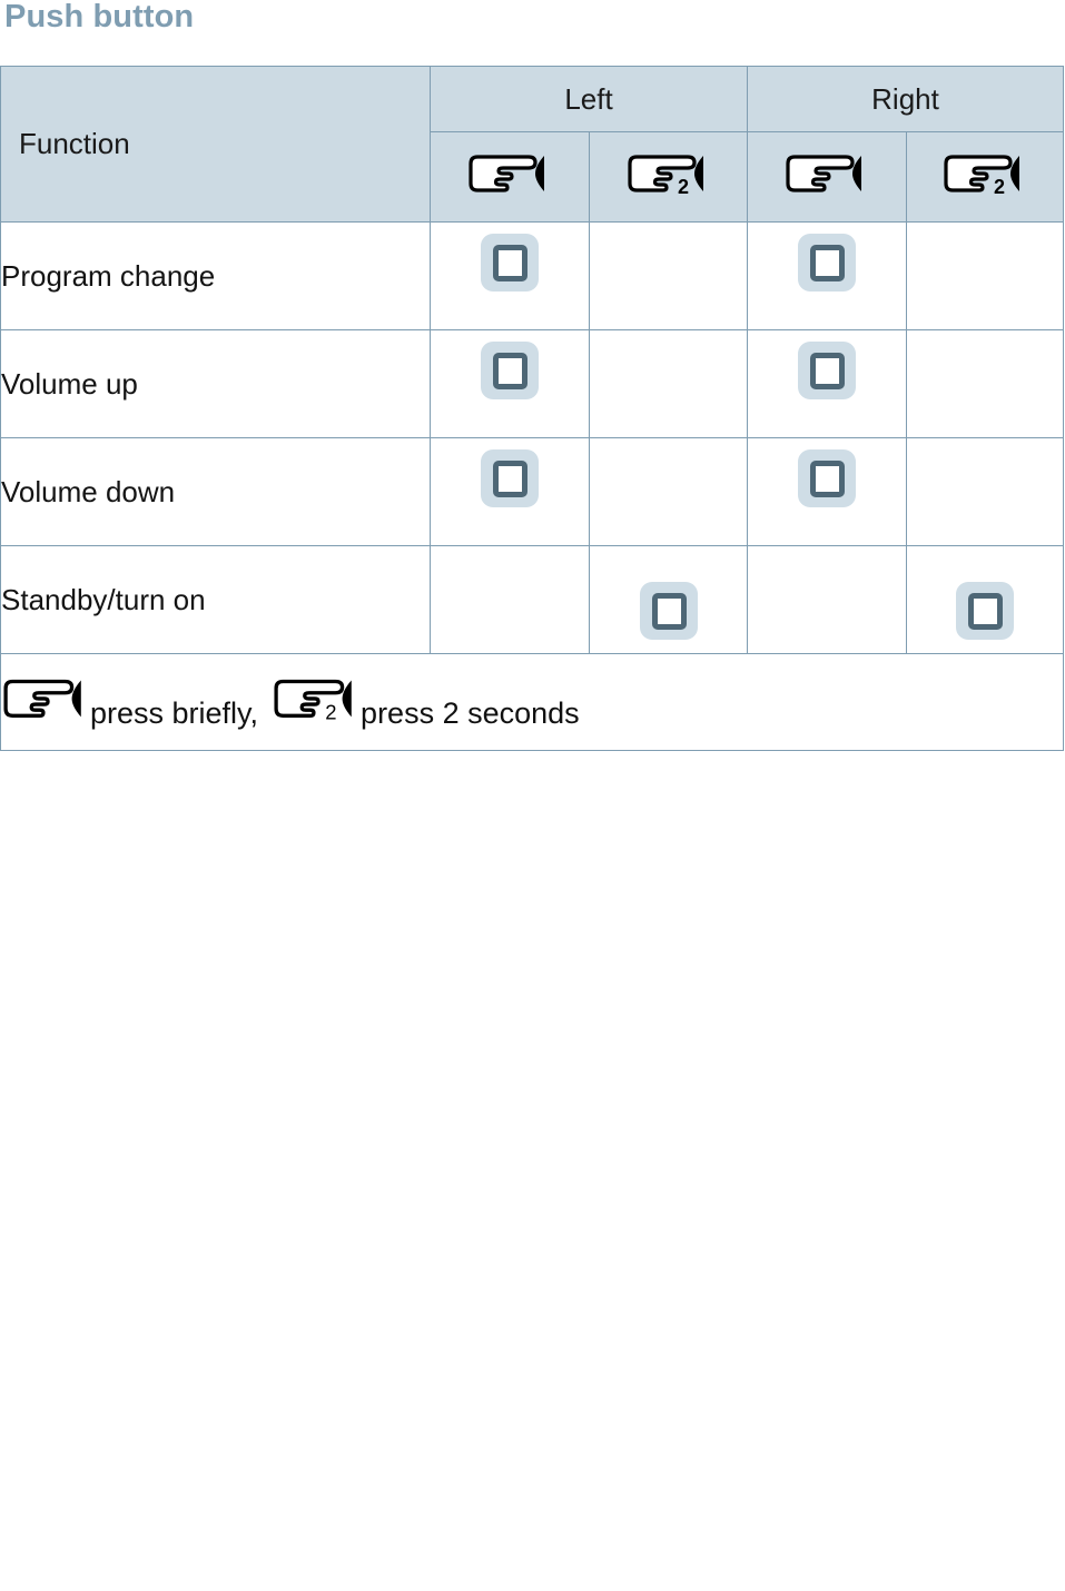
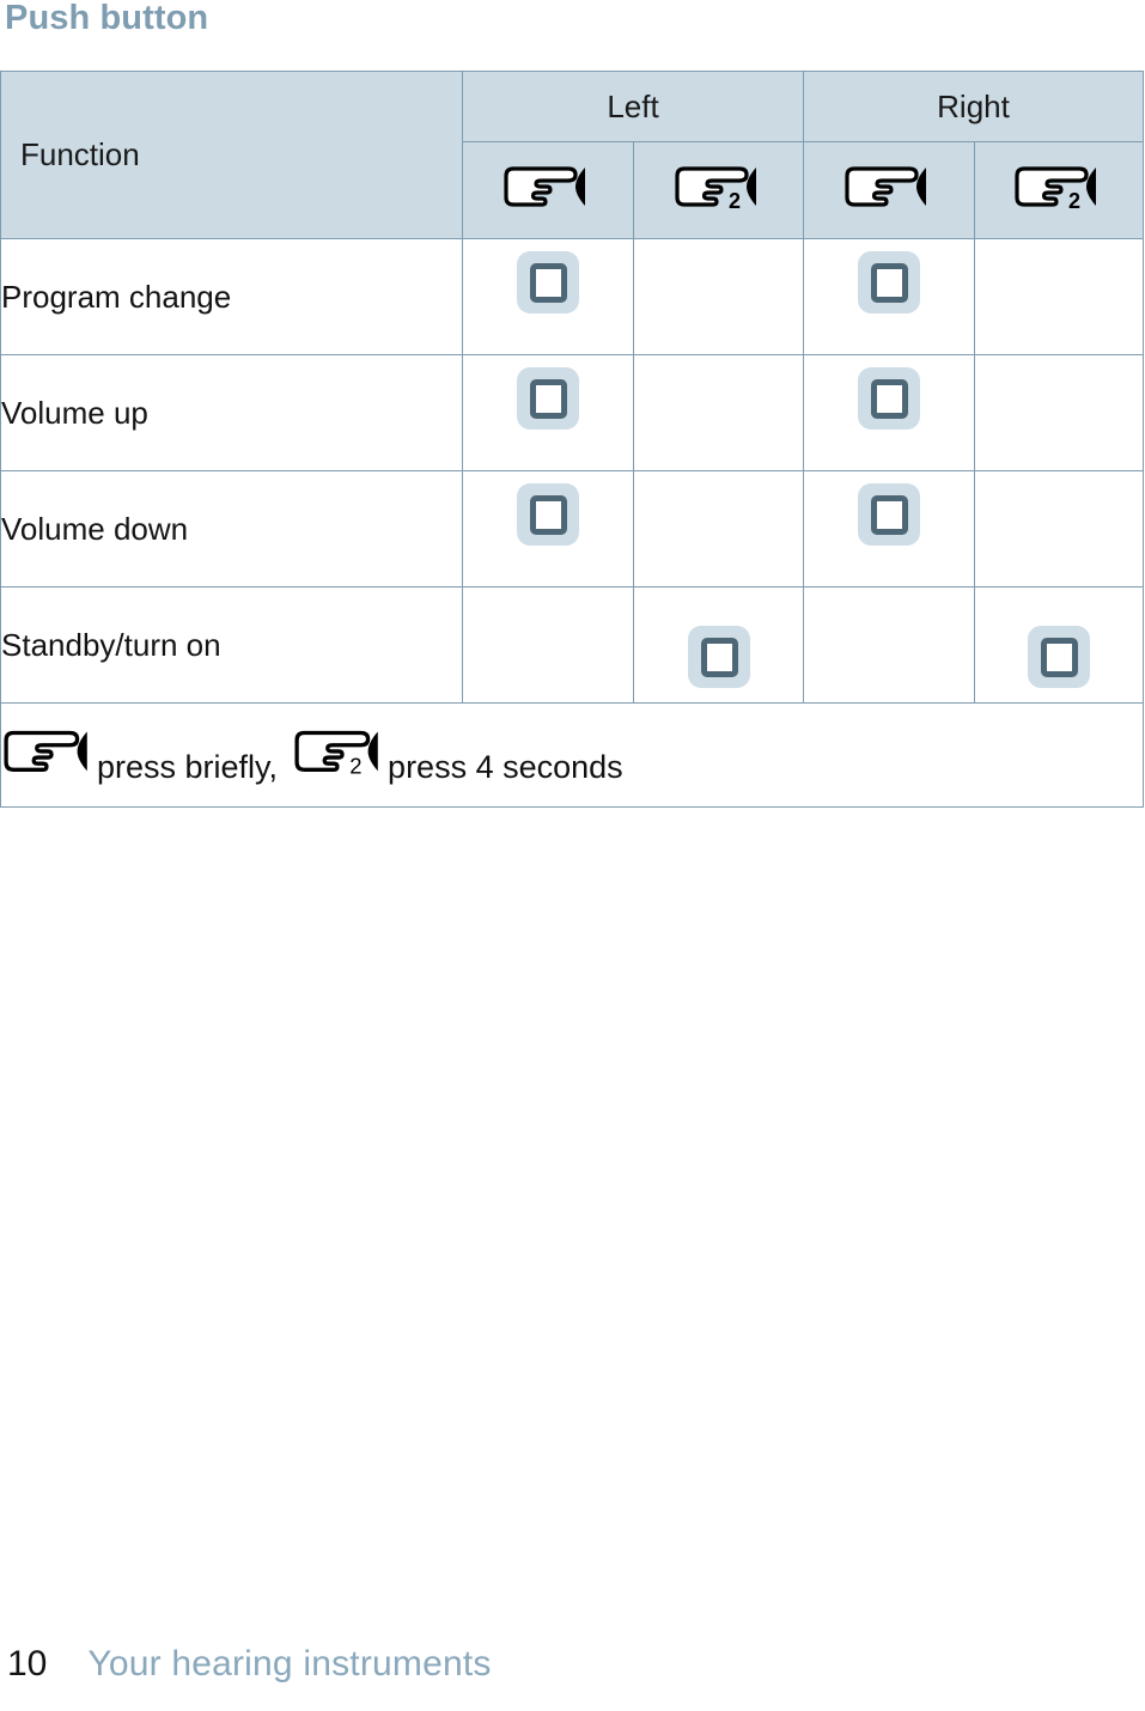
  Push button
  Function	Left	Right
  	2		2
  Program change
  Volume up
  Volume down
  Standby/turn on
- press briefly, 2 press 2 seconds
+ press briefly, 2 press 4 seconds
+ 10
+ Your hearing instruments
